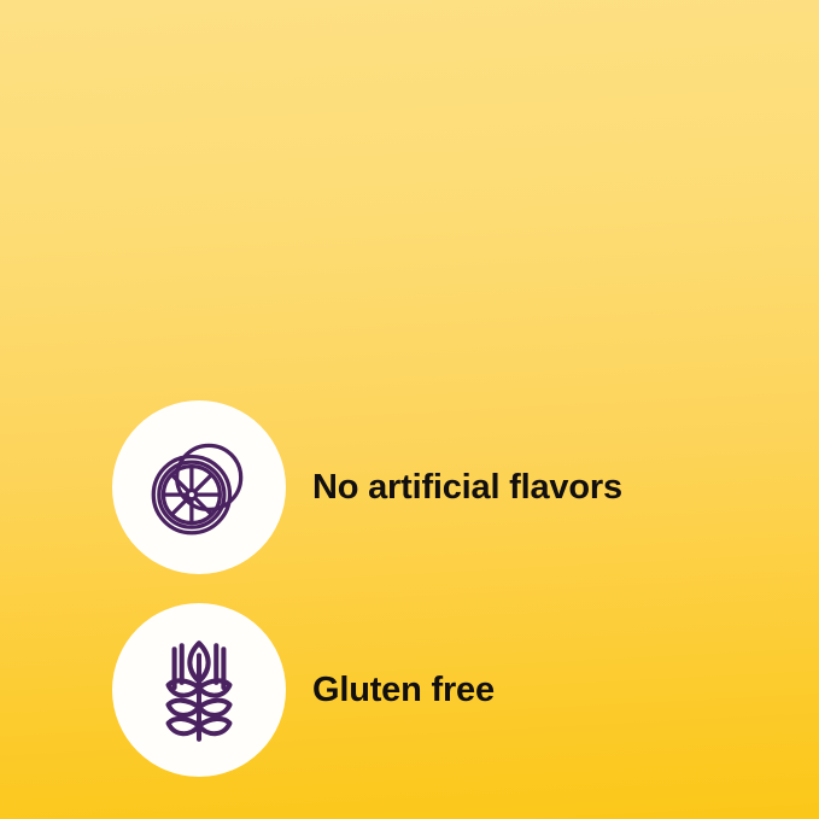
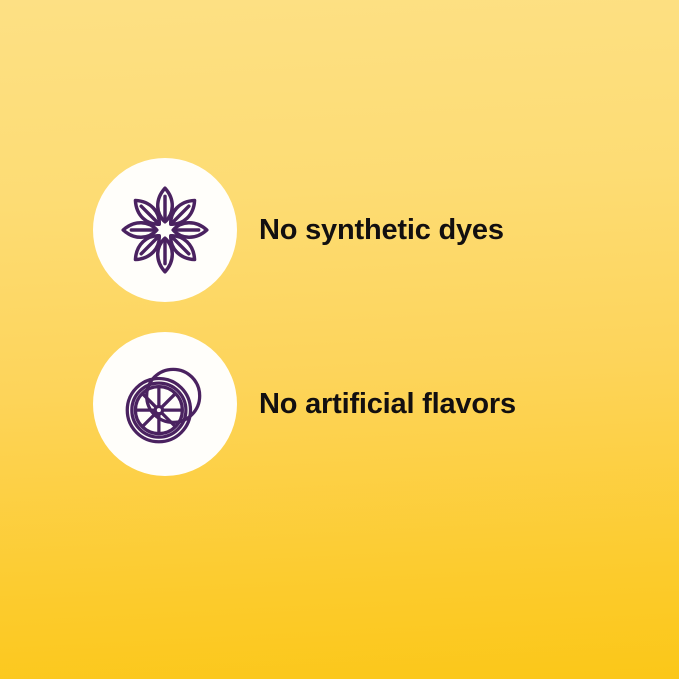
+ No synthetic dyes
  No artificial flavors
- Gluten free
